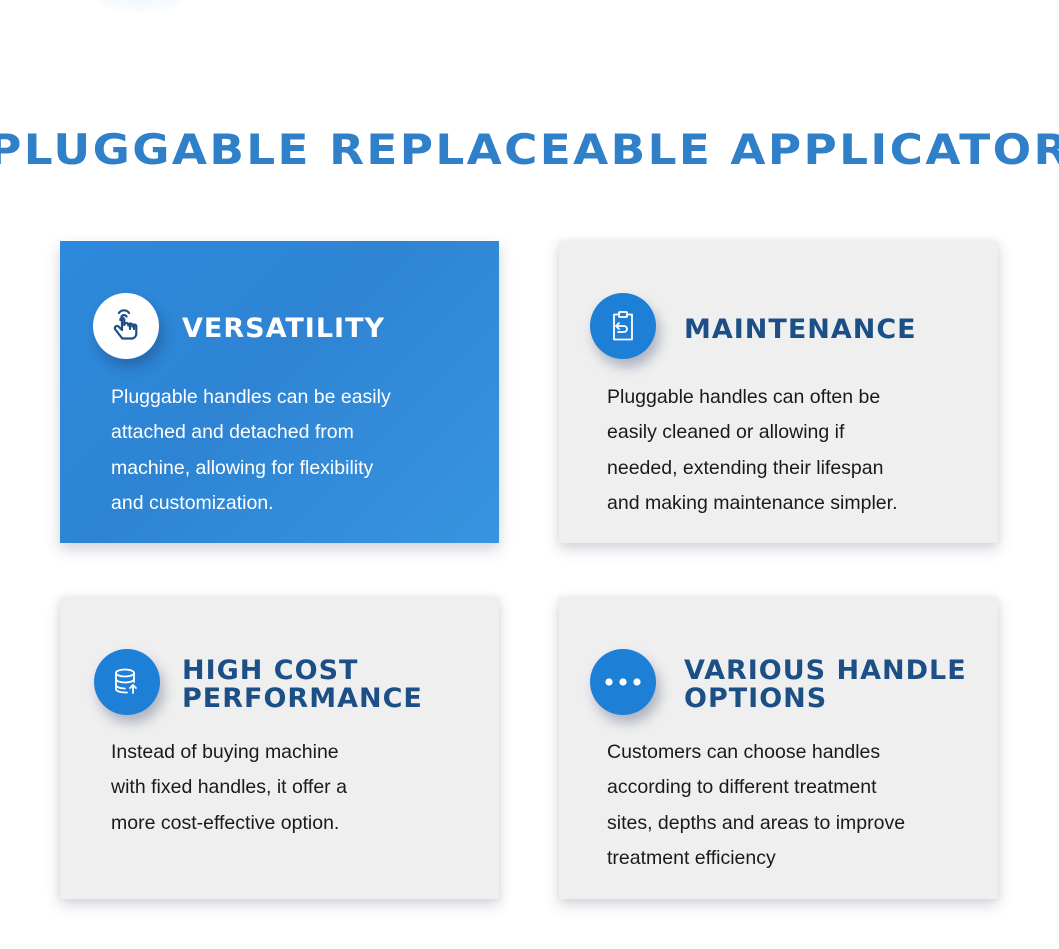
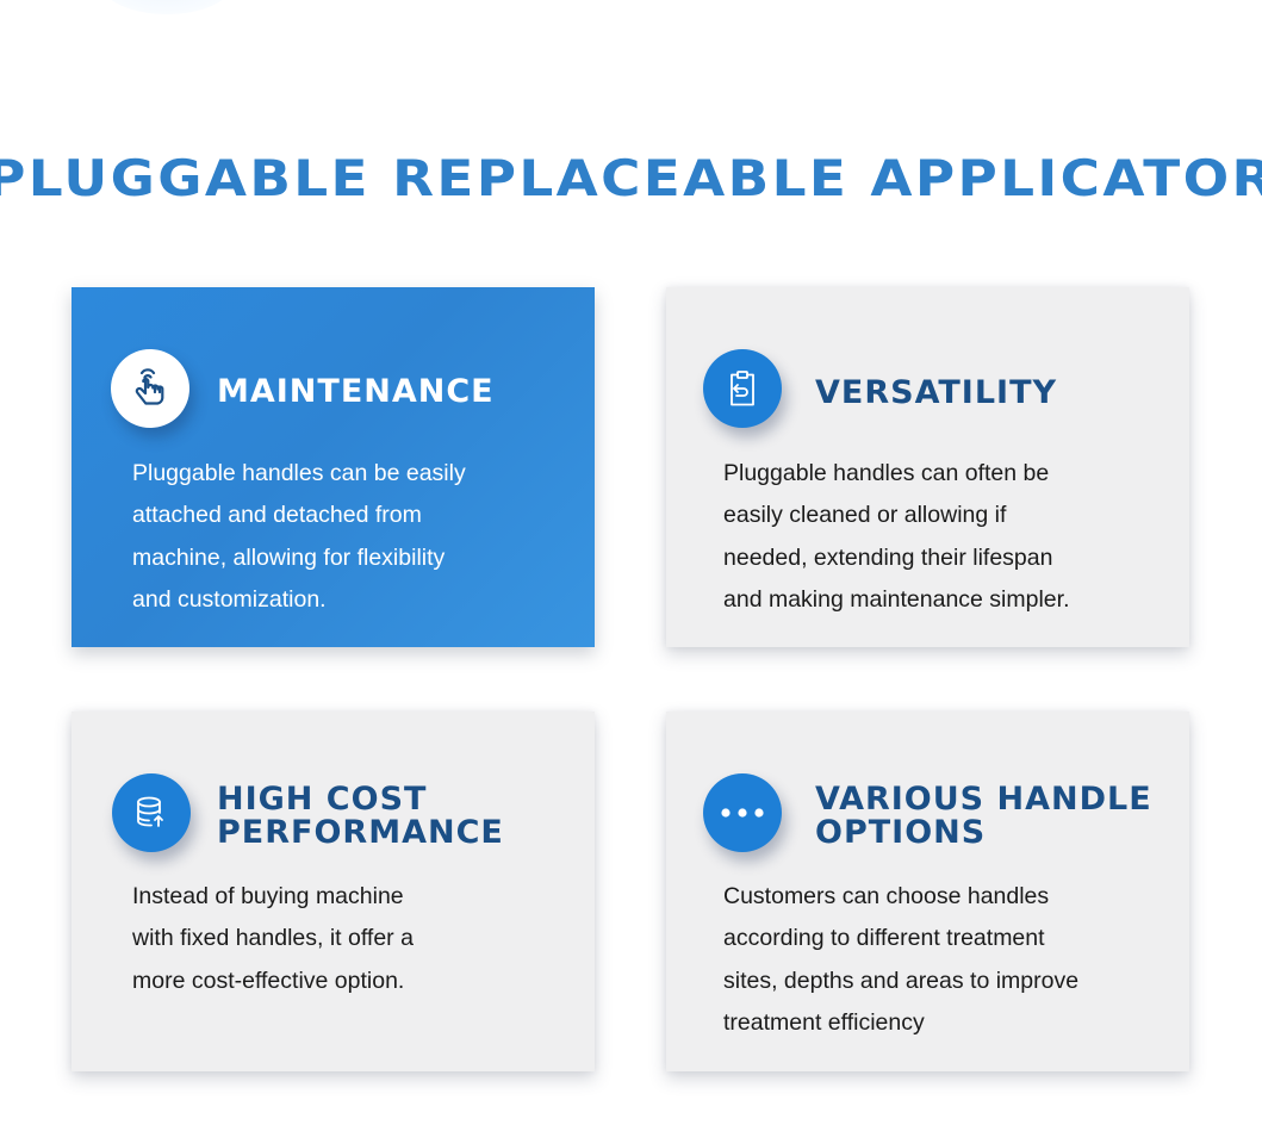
  PLUGGABLE REPLACEABLE APPLICATOR
- VERSATILITY
+ MAINTENANCE
  Pluggable handles can be easily
  attached and detached from
  machine, allowing for flexibility
  and customization.
- MAINTENANCE
+ VERSATILITY
  Pluggable handles can often be
  easily cleaned or allowing if
  needed, extending their lifespan
  and making maintenance simpler.
  HIGH COST
  PERFORMANCE
  Instead of buying machine
  with fixed handles, it offer a
  more cost-effective option.
  VARIOUS HANDLE
  OPTIONS
  Customers can choose handles
  according to different treatment
  sites, depths and areas to improve
  treatment efficiency
